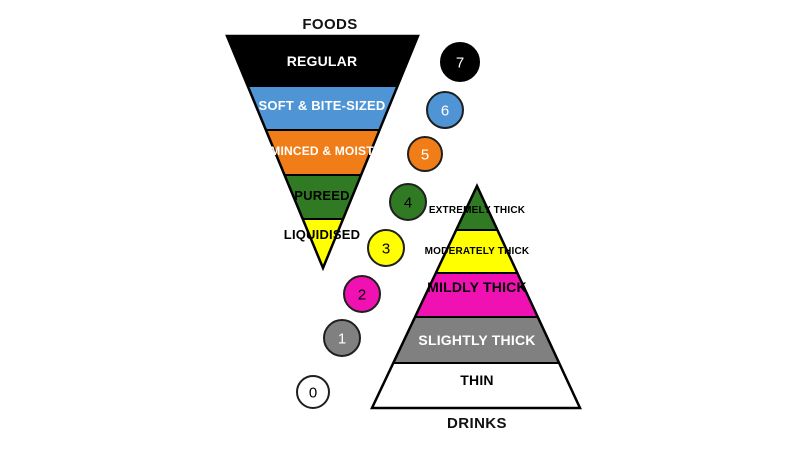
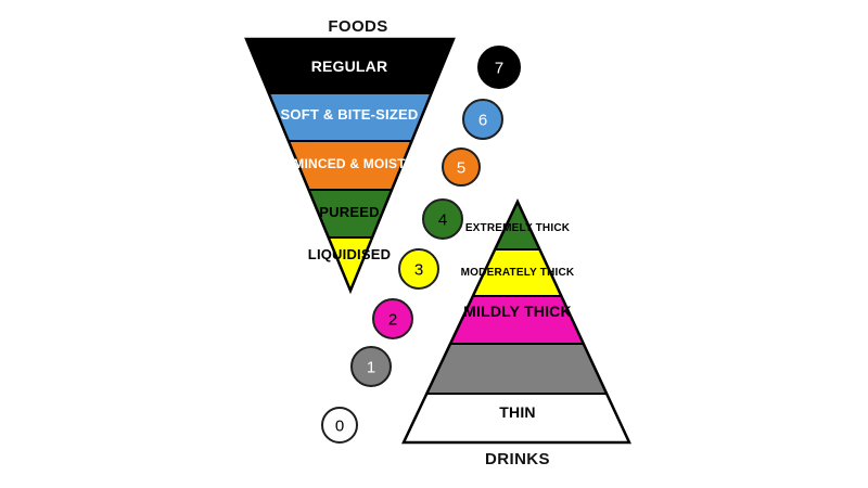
  7
  6
  5
  4
  3
  2
  1
  0
  FOODS
  DRINKS
  REGULAR
  SOFT & BITE-SIZED
  MINCED & MOIST
  PUREED
  LIQUIDISED
  EXTREMELY THICK
  MODERATELY THICK
  MILDLY THICK
- SLIGHTLY THICK
  THIN
